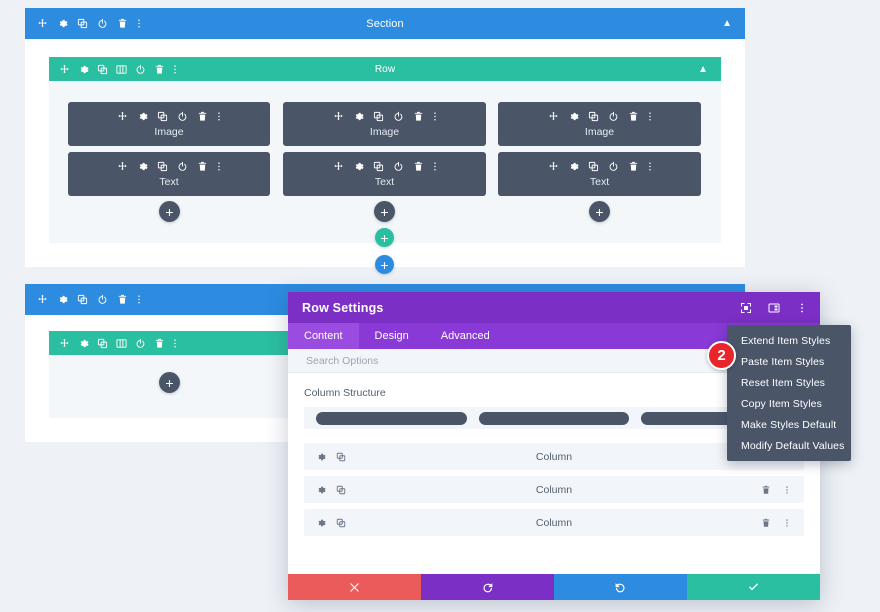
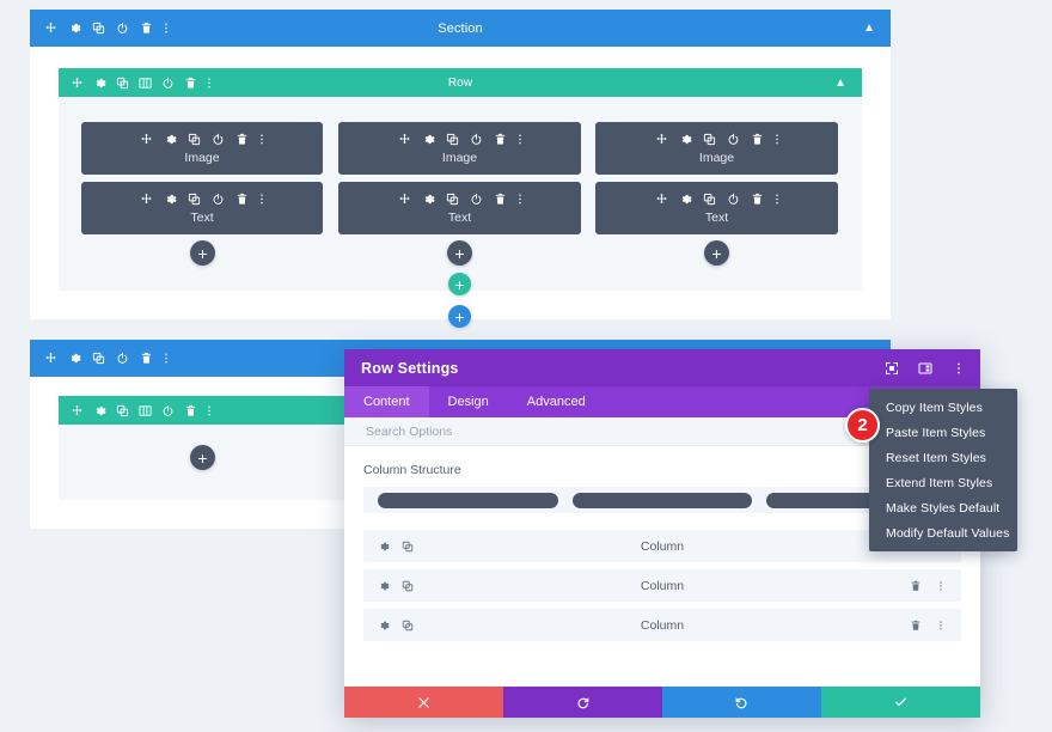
  Section
  ▲
  Row
  ▲
  Image
  Text
  +
  Image
  Text
  +
  Image
  Text
  +
  +
  +
  +
  Row Settings
  Content
  Design
  Advanced
  Search Options
  Column Structure
  Column
  Column
  Column
- Extend Item Styles
+ Copy Item Styles
  Paste Item Styles
  Reset Item Styles
- Copy Item Styles
+ Extend Item Styles
  Make Styles Default
  Modify Default Values
  2
